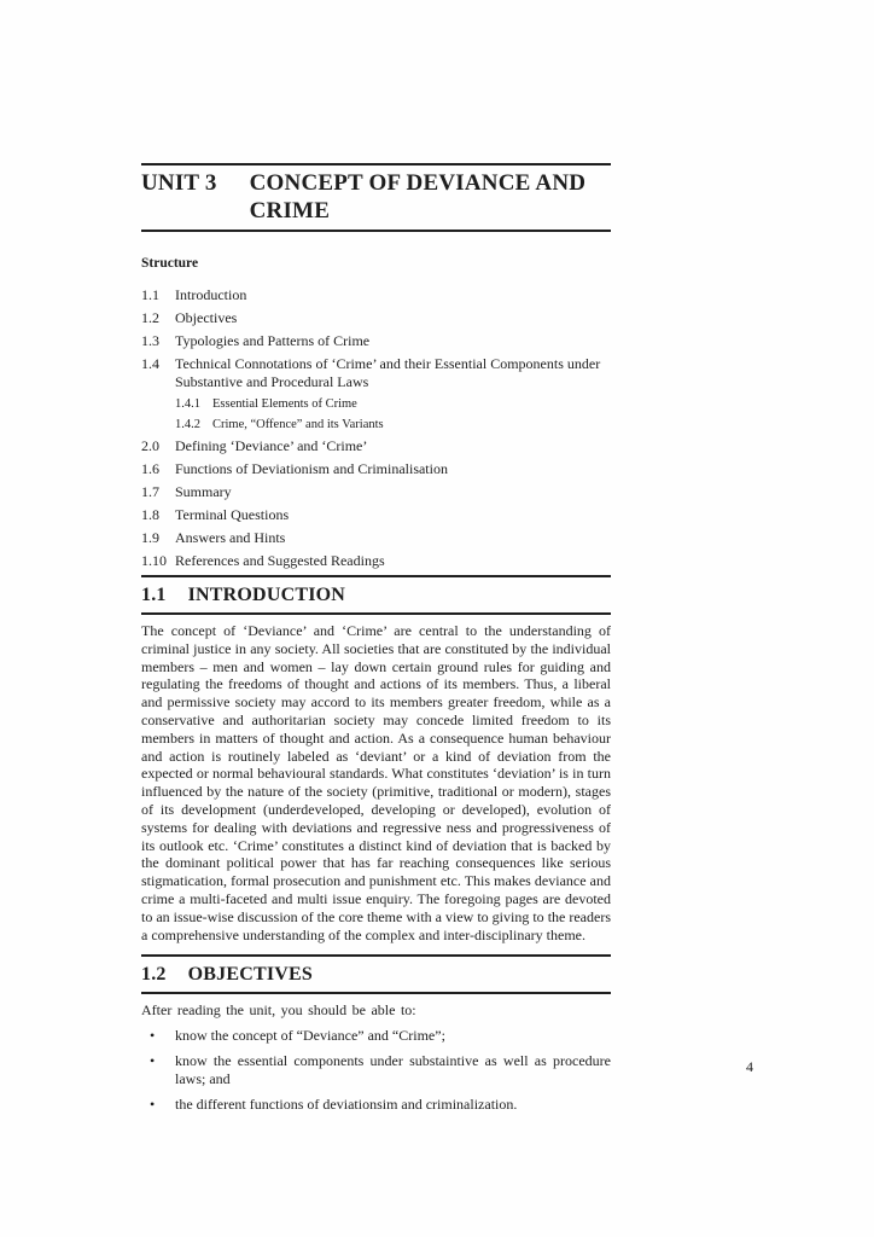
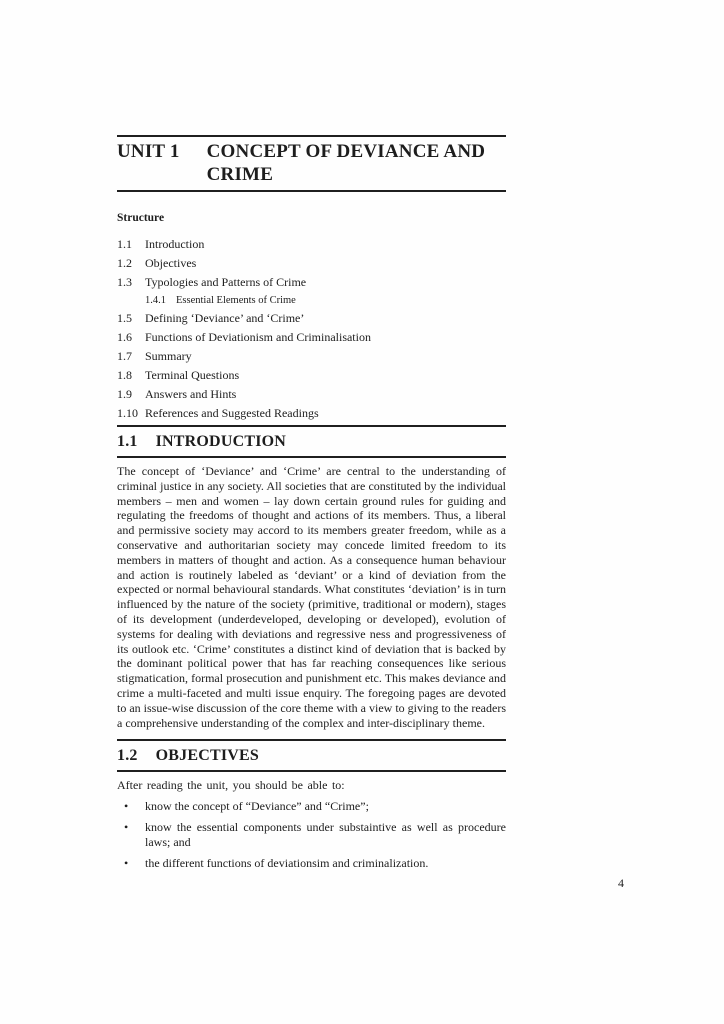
- UNIT 3
+ UNIT 1
  CONCEPT OF DEVIANCE AND
  CRIME
  Structure
  1.1
  Introduction
  1.2
  Objectives
  1.3
  Typologies and Patterns of Crime
- 1.4
- Technical Connotations of ‘Crime’ and their Essential Components under Substantive and Procedural Laws
  1.4.1
  Essential Elements of Crime
- 1.4.2
- Crime, “Offence” and its Variants
- 2.0
+ 1.5
  Defining ‘Deviance’ and ‘Crime’
  1.6
  Functions of Deviationism and Criminalisation
  1.7
  Summary
  1.8
  Terminal Questions
  1.9
  Answers and Hints
  1.10
  References and Suggested Readings
  1.1
  INTRODUCTION
  The concept of ‘Deviance’ and ‘Crime’ are central to the understanding of criminal justice in any society. All societies that are constituted by the individual members – men and women – lay down certain ground rules for guiding and regulating the freedoms of thought and actions of its members. Thus, a liberal and permissive society may accord to its members greater freedom, while as a conservative and authoritarian society may concede limited freedom to its members in matters of thought and action. As a consequence human behaviour and action is routinely labeled as ‘deviant’ or a kind of deviation from the expected or normal behavioural standards. What constitutes ‘deviation’ is in turn influenced by the nature of the society (primitive, traditional or modern), stages of its development (underdeveloped, developing or developed), evolution of systems for dealing with deviations and regressive ness and progressiveness of its outlook etc. ‘Crime’ constitutes a distinct kind of deviation that is backed by the dominant political power that has far reaching consequences like serious stigmatication, formal prosecution and punishment etc. This makes deviance and crime a multi-faceted and multi issue enquiry. The foregoing pages are devoted to an issue-wise discussion of the core theme with a view to giving to the readers a comprehensive understanding of the complex and inter-disciplinary theme.
  1.2
  OBJECTIVES
  After reading the unit, you should be able to:
  •
  know the concept of “Deviance” and “Crime”;
  •
  know the essential components under substaintive as well as procedure laws; and
  •
  the different functions of deviationsim and criminalization.
  4
